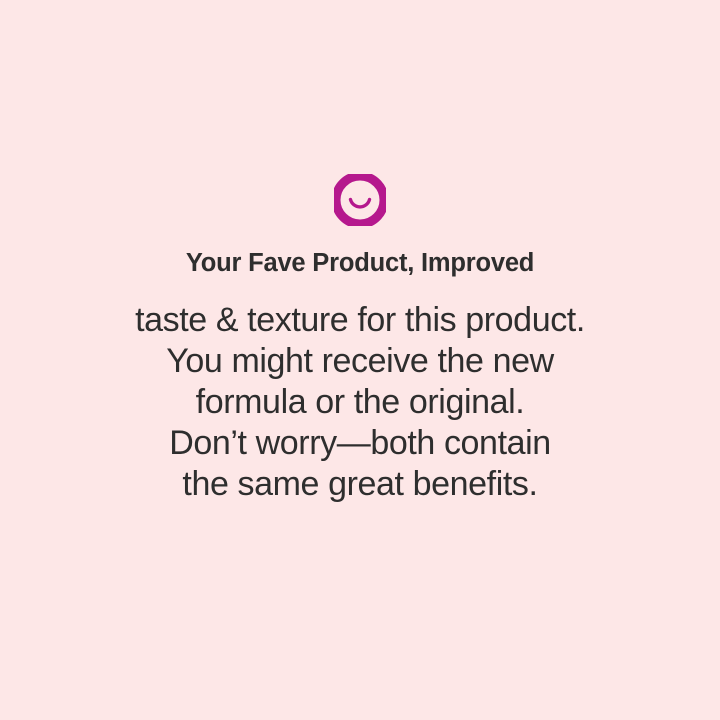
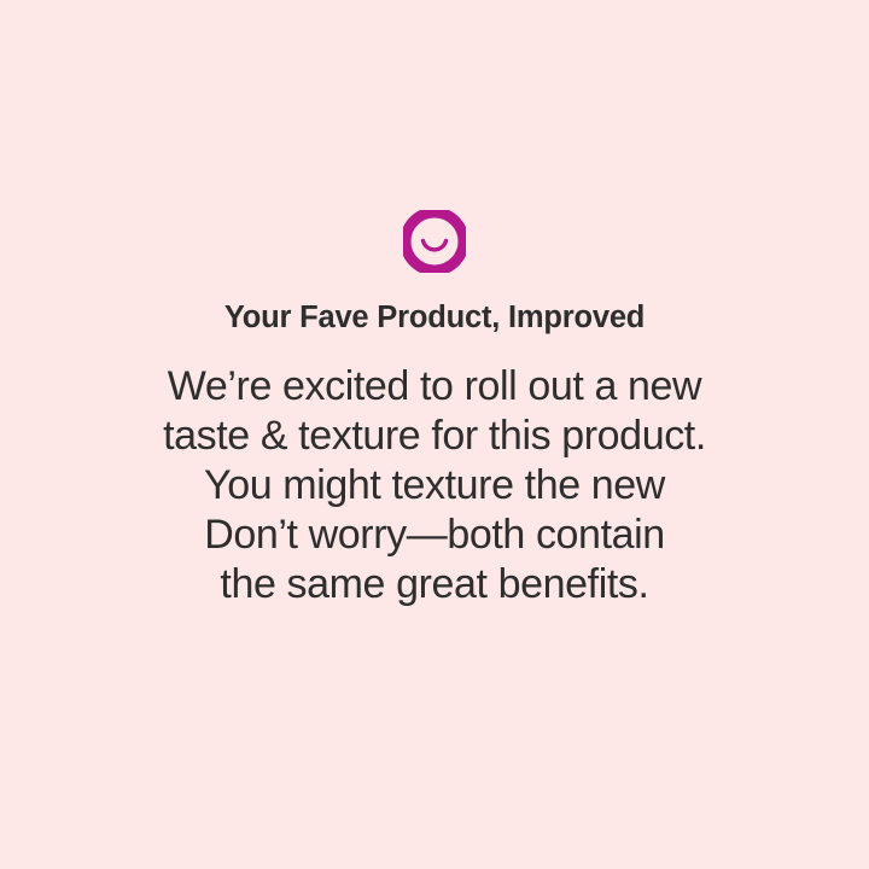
  Your Fave Product, Improved
+ We’re excited to roll out a new
  taste & texture for this product.
- You might receive the new
+ You might texture the new
- formula or the original.
  Don’t worry—both contain
  the same great benefits.
